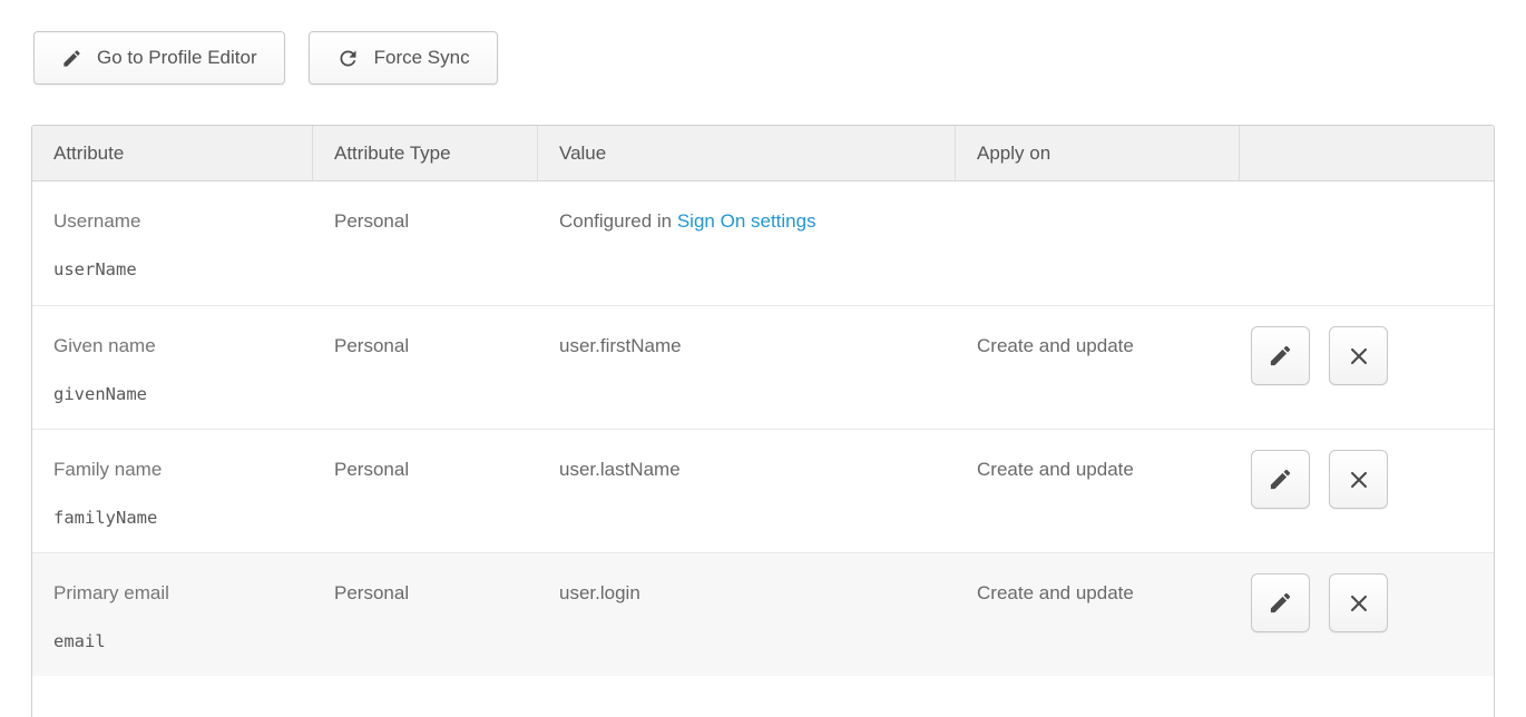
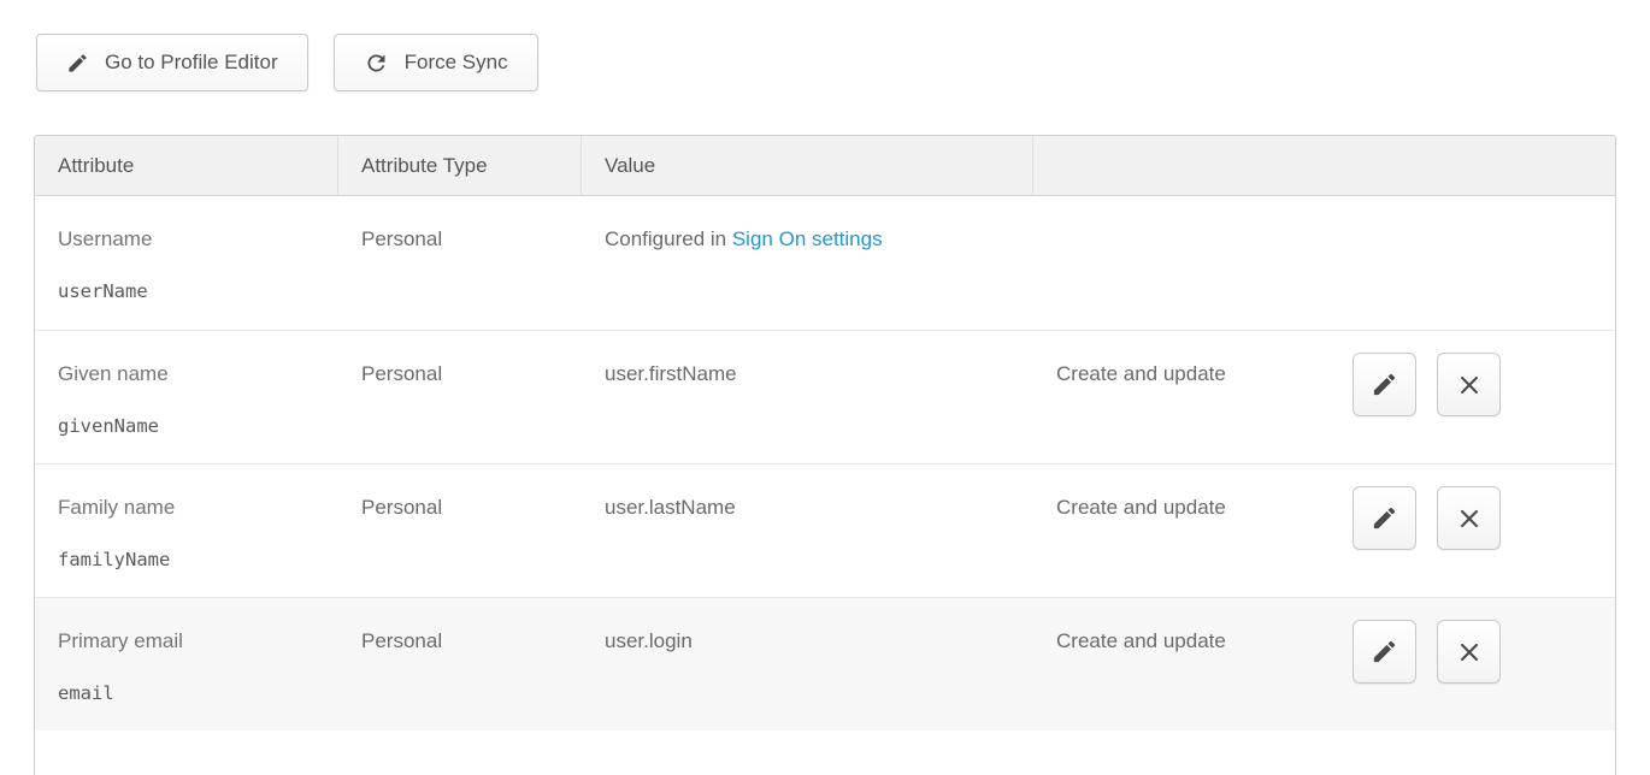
  Go to Profile Editor
  Force Sync
  Attribute
  Attribute Type
  Value
- Apply on
  Username
  userName
  Personal
  Configured in Sign On settings
  Given name
  givenName
  Personal
  user.firstName
  Create and update
  Family name
  familyName
  Personal
  user.lastName
  Create and update
  Primary email
  email
  Personal
  user.login
  Create and update
